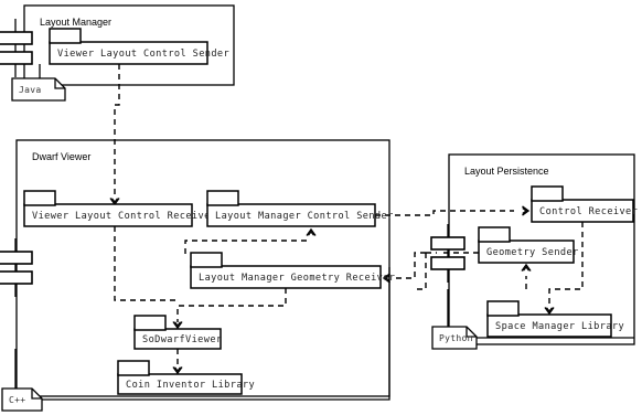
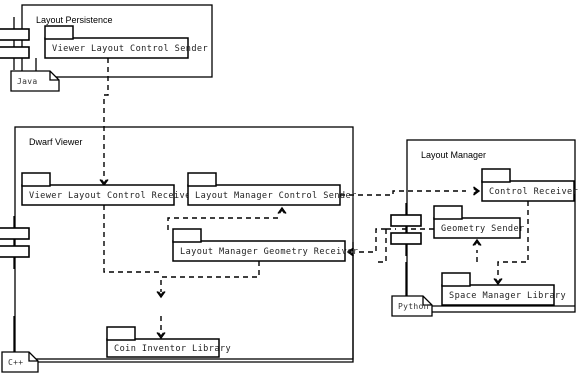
- Layout Manager
+ Layout Persistence
  Dwarf Viewer
- Layout Persistence
+ Layout Manager
  Viewer Layout Control Sender
  Viewer Layout Control Receiv
  Layout Manager Control Sender
  Layout Manager Geometry Receiver
- SoDwarfViewer
  Coin Inventor Library
  Control Receiver
  Geometry Sender
  Space Manager Library
  Java
  C++
  Python
